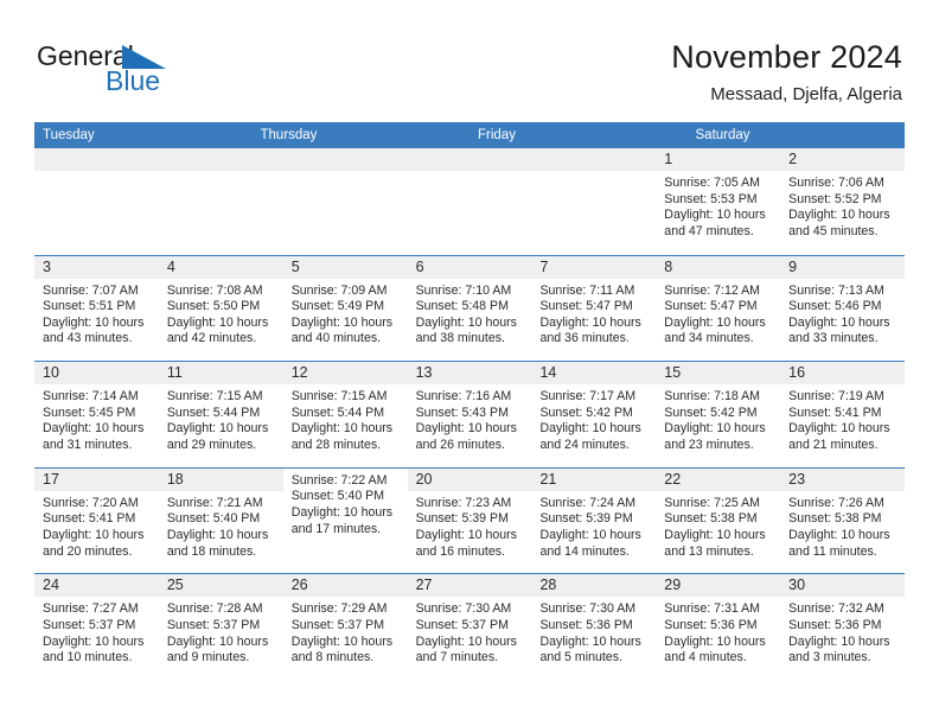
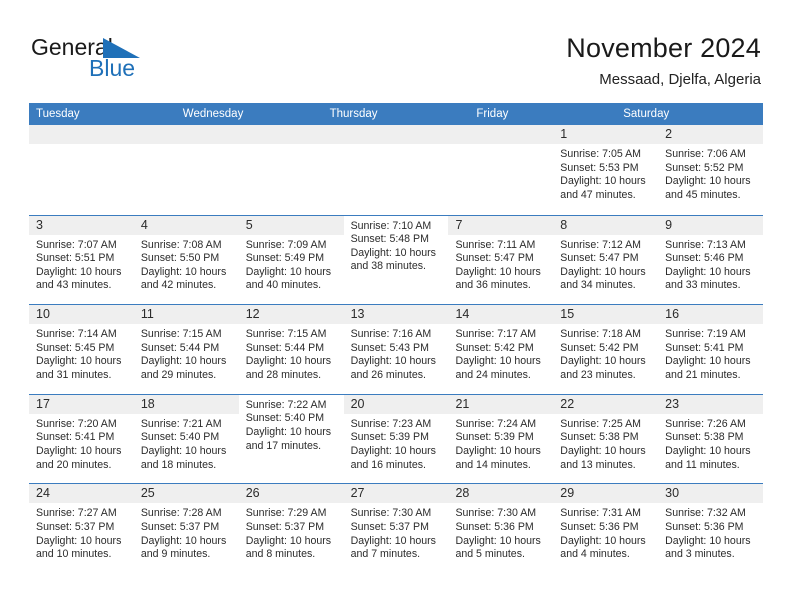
  Genera
  Blue
  November 2024
  Messaad, Djelfa, Algeria
  Tuesday
+ Wednesday
  Thursday
  Friday
  Saturday
  1
  Sunrise: 7:05 AM
  Sunset: 5:53 PM
  Daylight: 10 hours
  and 47 minutes.
  2
  Sunrise: 7:06 AM
  Sunset: 5:52 PM
  Daylight: 10 hours
  and 45 minutes.
  3
  Sunrise: 7:07 AM
  Sunset: 5:51 PM
  Daylight: 10 hours
  and 43 minutes.
  4
  Sunrise: 7:08 AM
  Sunset: 5:50 PM
  Daylight: 10 hours
  and 42 minutes.
  5
  Sunrise: 7:09 AM
  Sunset: 5:49 PM
  Daylight: 10 hours
  and 40 minutes.
- 6
  Sunrise: 7:10 AM
  Sunset: 5:48 PM
  Daylight: 10 hours
  and 38 minutes.
  7
  Sunrise: 7:11 AM
  Sunset: 5:47 PM
  Daylight: 10 hours
  and 36 minutes.
  8
  Sunrise: 7:12 AM
  Sunset: 5:47 PM
  Daylight: 10 hours
  and 34 minutes.
  9
  Sunrise: 7:13 AM
  Sunset: 5:46 PM
  Daylight: 10 hours
  and 33 minutes.
  10
  Sunrise: 7:14 AM
  Sunset: 5:45 PM
  Daylight: 10 hours
  and 31 minutes.
  11
  Sunrise: 7:15 AM
  Sunset: 5:44 PM
  Daylight: 10 hours
  and 29 minutes.
  12
  Sunrise: 7:15 AM
  Sunset: 5:44 PM
  Daylight: 10 hours
  and 28 minutes.
  13
  Sunrise: 7:16 AM
  Sunset: 5:43 PM
  Daylight: 10 hours
  and 26 minutes.
  14
  Sunrise: 7:17 AM
  Sunset: 5:42 PM
  Daylight: 10 hours
  and 24 minutes.
  15
  Sunrise: 7:18 AM
  Sunset: 5:42 PM
  Daylight: 10 hours
  and 23 minutes.
  16
  Sunrise: 7:19 AM
  Sunset: 5:41 PM
  Daylight: 10 hours
  and 21 minutes.
  17
  Sunrise: 7:20 AM
  Sunset: 5:41 PM
  Daylight: 10 hours
  and 20 minutes.
  18
  Sunrise: 7:21 AM
  Sunset: 5:40 PM
  Daylight: 10 hours
  and 18 minutes.
  Sunrise: 7:22 AM
  Sunset: 5:40 PM
  Daylight: 10 hours
  and 17 minutes.
  20
  Sunrise: 7:23 AM
  Sunset: 5:39 PM
  Daylight: 10 hours
  and 16 minutes.
  21
  Sunrise: 7:24 AM
  Sunset: 5:39 PM
  Daylight: 10 hours
  and 14 minutes.
  22
  Sunrise: 7:25 AM
  Sunset: 5:38 PM
  Daylight: 10 hours
  and 13 minutes.
  23
  Sunrise: 7:26 AM
  Sunset: 5:38 PM
  Daylight: 10 hours
  and 11 minutes.
  24
  Sunrise: 7:27 AM
  Sunset: 5:37 PM
  Daylight: 10 hours
  and 10 minutes.
  25
  Sunrise: 7:28 AM
  Sunset: 5:37 PM
  Daylight: 10 hours
  and 9 minutes.
  26
  Sunrise: 7:29 AM
  Sunset: 5:37 PM
  Daylight: 10 hours
  and 8 minutes.
  27
  Sunrise: 7:30 AM
  Sunset: 5:37 PM
  Daylight: 10 hours
  and 7 minutes.
  28
  Sunrise: 7:30 AM
  Sunset: 5:36 PM
  Daylight: 10 hours
  and 5 minutes.
  29
  Sunrise: 7:31 AM
  Sunset: 5:36 PM
  Daylight: 10 hours
  and 4 minutes.
  30
  Sunrise: 7:32 AM
  Sunset: 5:36 PM
  Daylight: 10 hours
  and 3 minutes.
